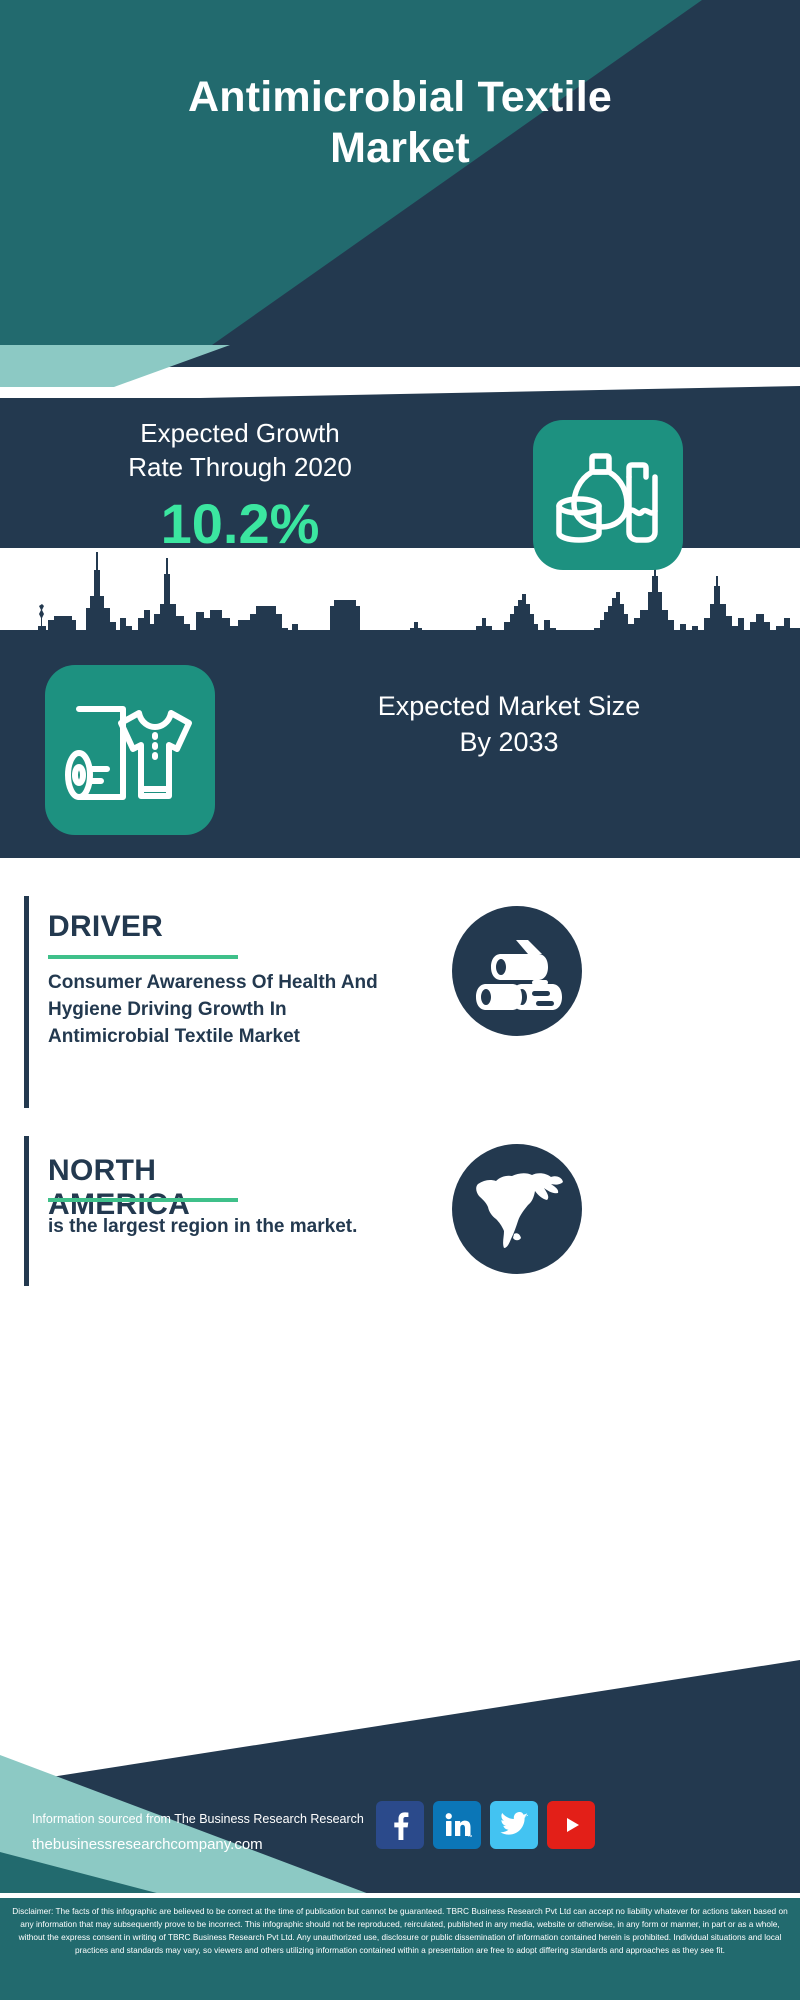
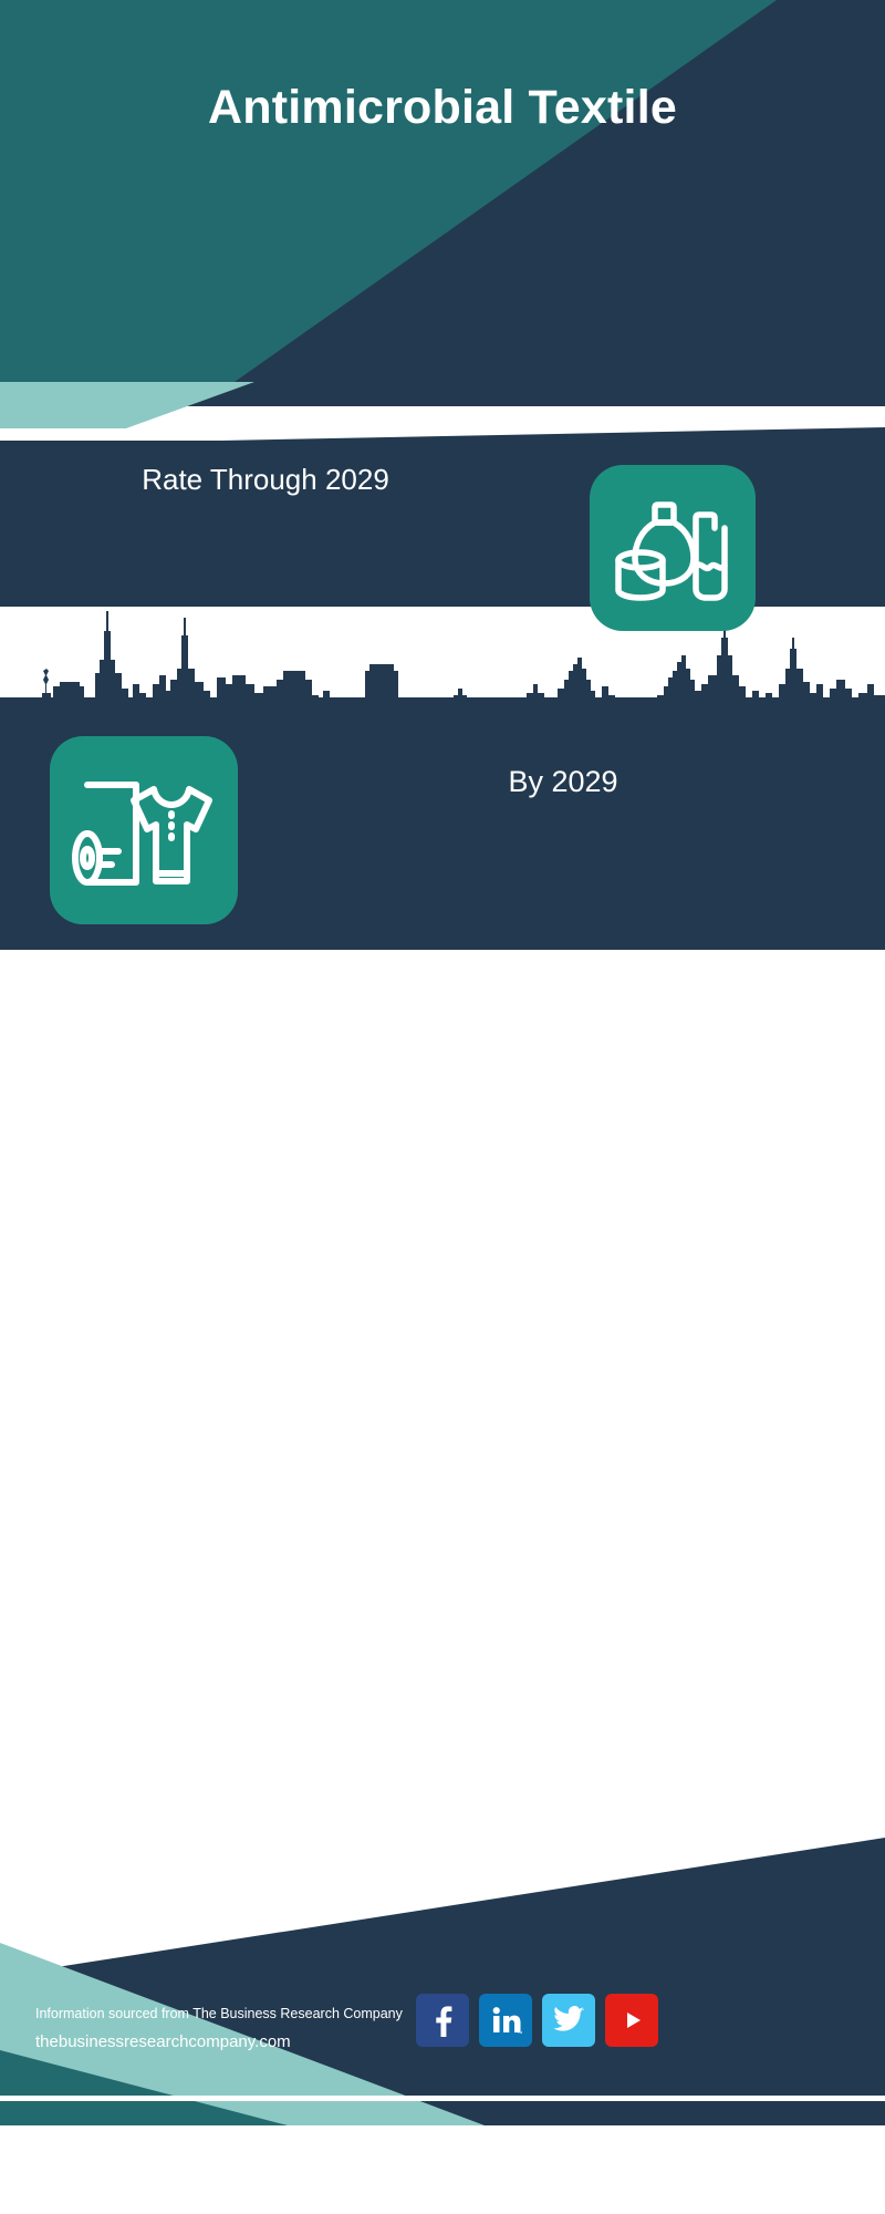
  Antimicrobial Textile
- Market
- Expected Growth
- Rate Through 2020
+ Rate Through 2029
- 10.2%
- Expected Market Size
- By 2033
+ By 2029
- DRIVER
- Consumer Awareness Of Health And Hygiene Driving Growth In Antimicrobial Textile Market
- NORTH AMERICA
- is the largest region in the market.
- Information sourced from The Business Research Research
+ Information sourced from The Business Research Company
  thebusinessresearchcompany.com
- Disclaimer: The facts of this infographic are believed to be correct at the time of publication but cannot be guaranteed. TBRC Business Research Pvt Ltd can accept no liability whatever for actions taken based on any information that may subsequently prove to be incorrect. This infographic should not be reproduced, reirculated, published in any media, website or otherwise, in any form or manner, in part or as a whole, without the express consent in writing of TBRC Business Research Pvt Ltd. Any unauthorized use, disclosure or public dissemination of information contained herein is prohibited. Individual situations and local practices and standards may vary, so viewers and others utilizing information contained within a presentation are free to adopt differing standards and approaches as they see fit.
